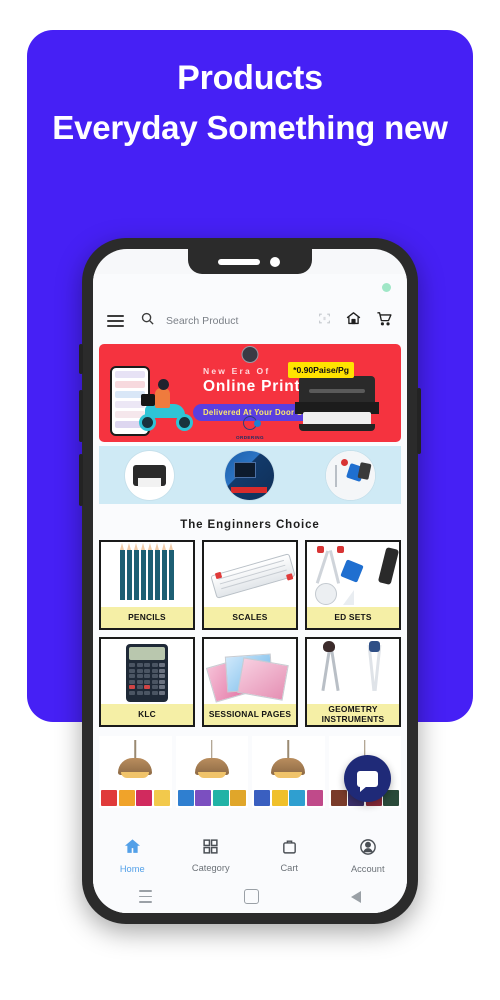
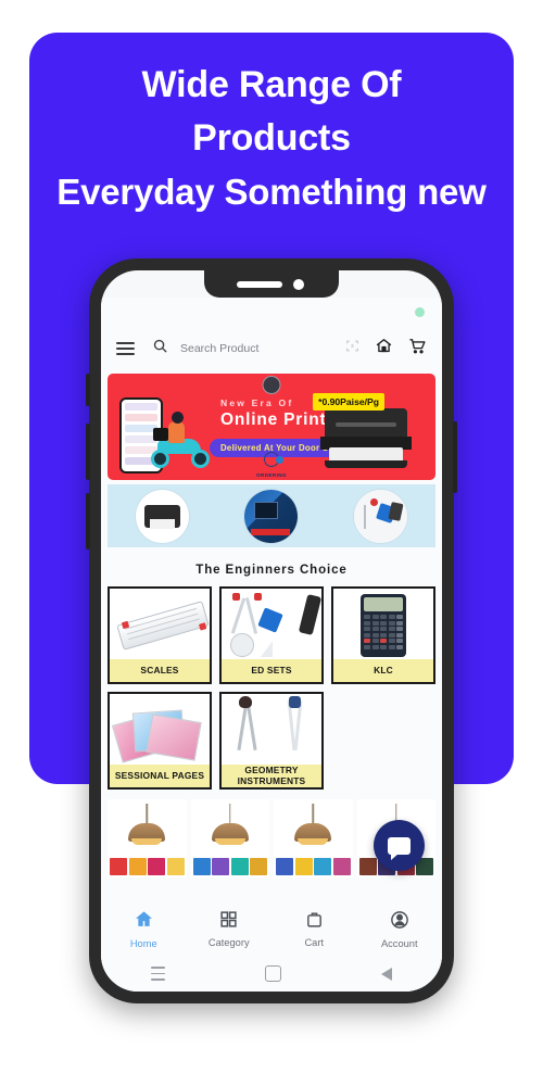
+ Wide Range Of
  Products
  Everyday Something new
  Search Product
  New Era Of
  Online Print
  Delivered At Your Door
  *0.90Paise/Pg
  The Enginners Choice
- PENCILS
  SCALES
  ED SETS
  KLC
  SESSIONAL PAGES
  GEOMETRY INSTRUMENTS
  Home
  Category
  Cart
  Account
